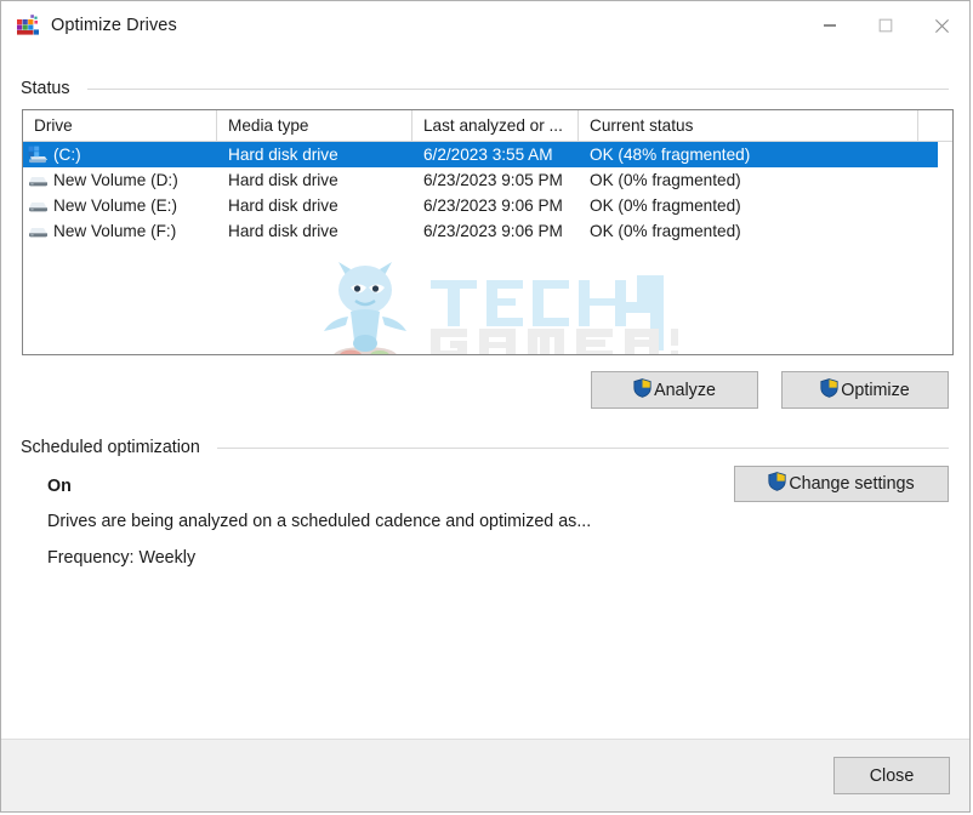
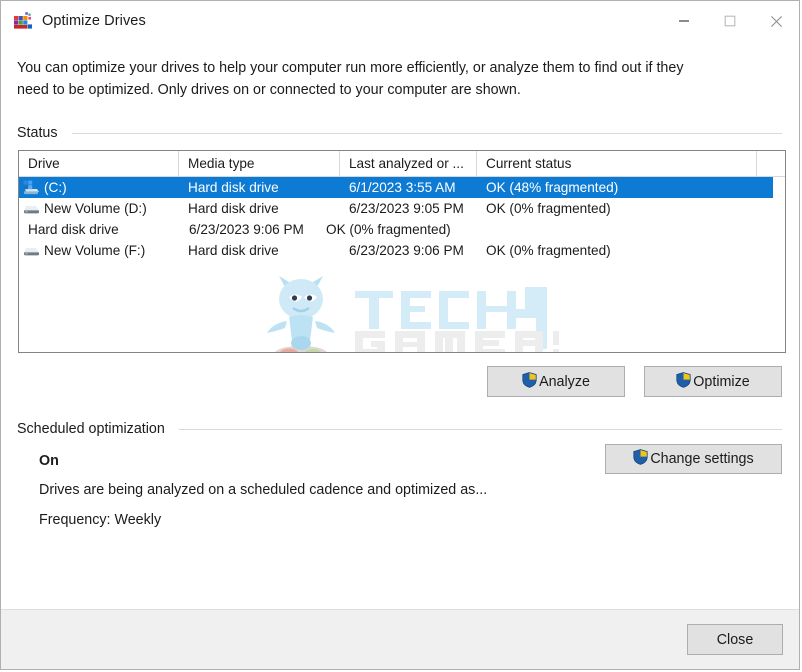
  Optimize Drives
+ You can optimize your drives to help your computer run more efficiently, or analyze them to find out if they
+ need to be optimized. Only drives on or connected to your computer are shown.
  Status
  Drive
  Media type
  Last analyzed or ...
  Current status
  (C:)
  Hard disk drive
- 6/2/2023 3:55 AM
+ 6/1/2023 3:55 AM
  OK (48% fragmented)
  New Volume (D:)
  Hard disk drive
  6/23/2023 9:05 PM
  OK (0% fragmented)
- New Volume (E:)
  Hard disk drive
  6/23/2023 9:06 PM
  OK (0% fragmented)
  New Volume (F:)
  Hard disk drive
  6/23/2023 9:06 PM
  OK (0% fragmented)
  Analyze
  Optimize
  Scheduled optimization
  On
  Drives are being analyzed on a scheduled cadence and optimized as...
  Frequency: Weekly
  Change settings
  Close
